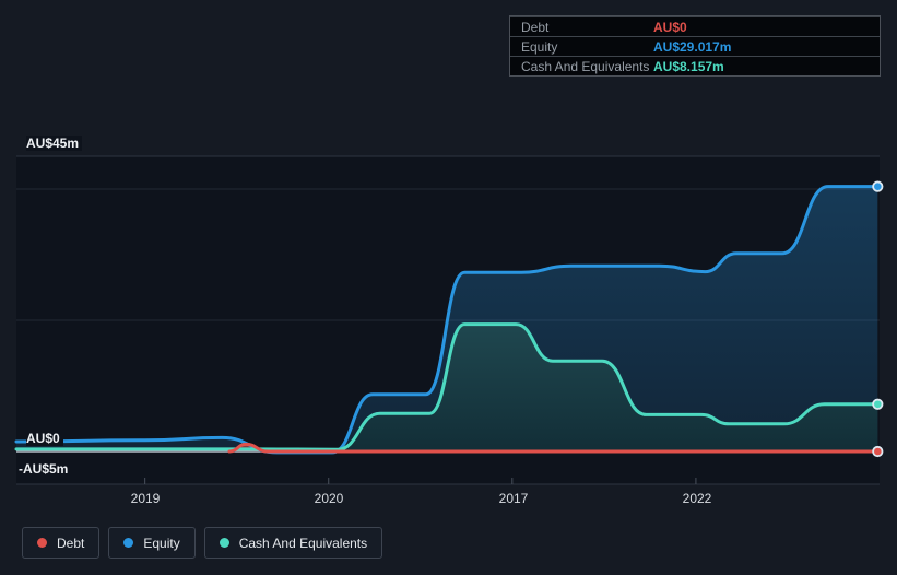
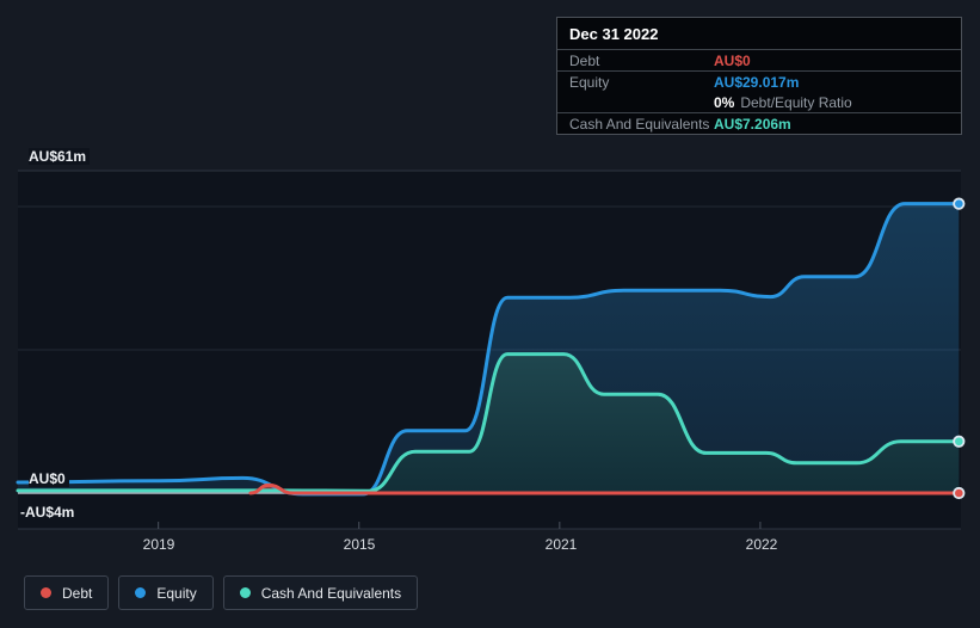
- AU$45m
+ AU$61m
  AU$0
- -AU$5m
+ -AU$4m
  2019
- 2020
+ 2015
- 2017
+ 2021
  2022
+ Dec 31 2022
  Debt
  AU$0
  Equity
  AU$29.017m
+ 0%
+ Debt/Equity Ratio
  Cash And Equivalents
- AU$8.157m
+ AU$7.206m
  Debt
  Equity
  Cash And Equivalents
